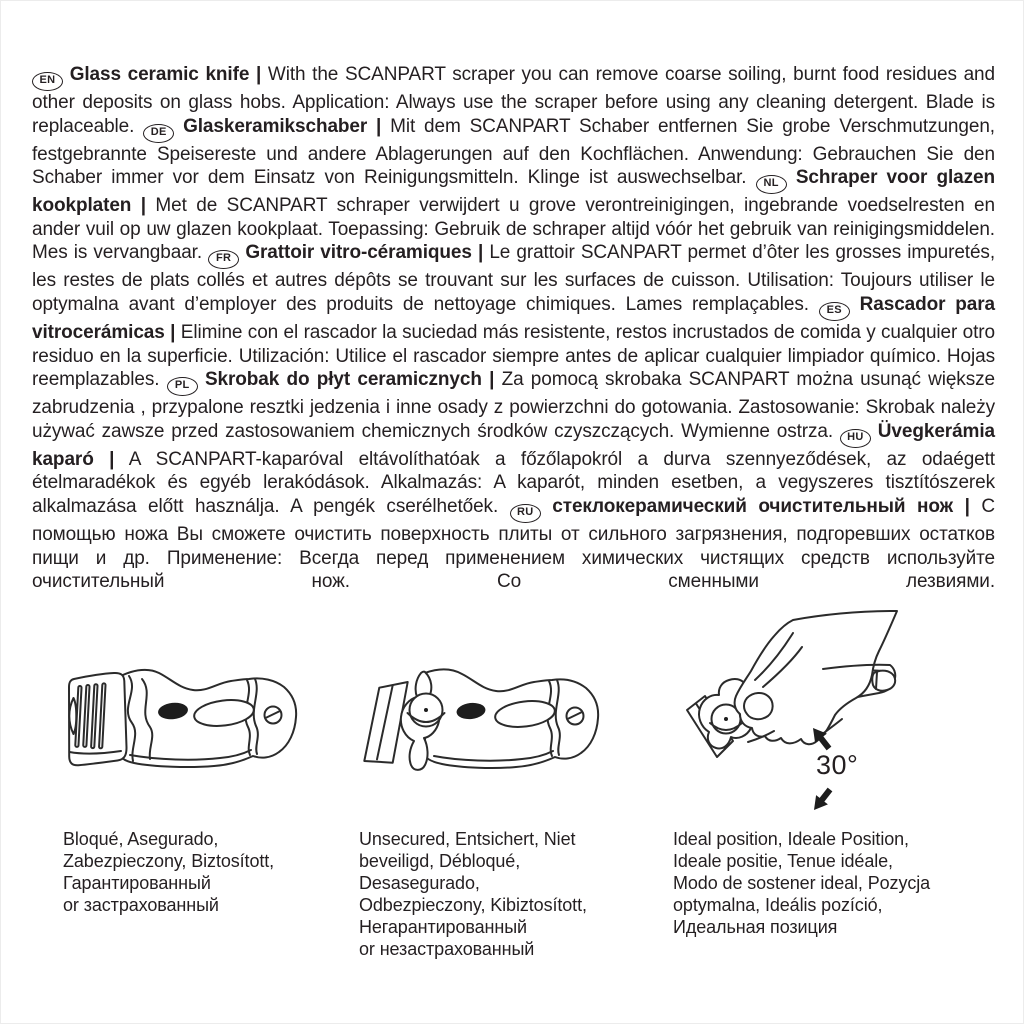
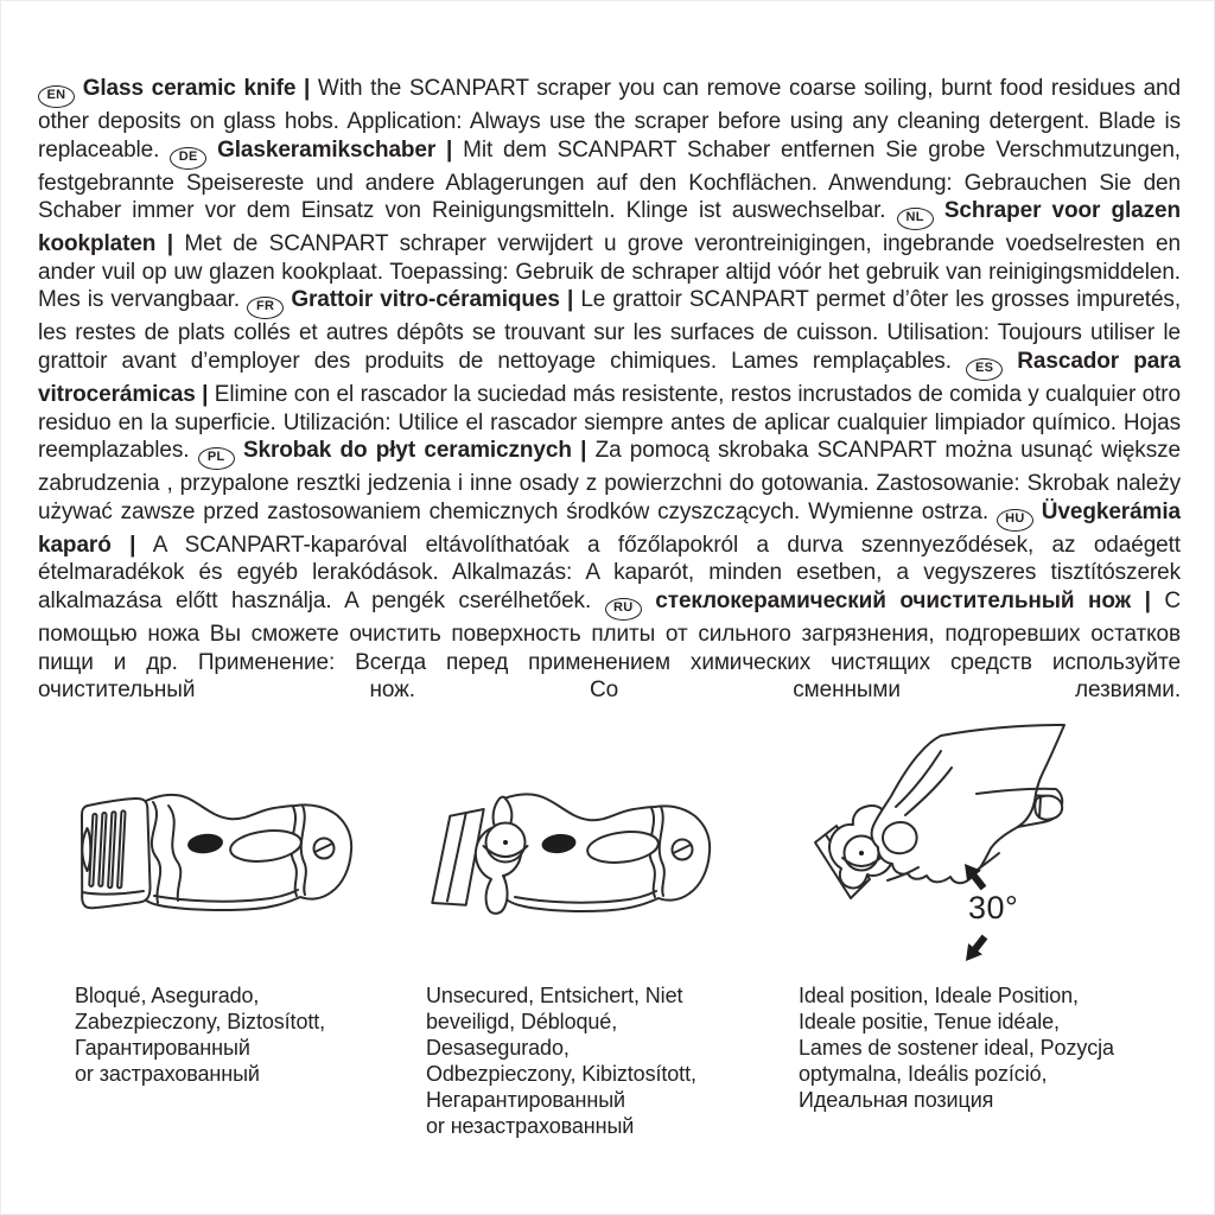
- EN Glass ceramic knife | With the SCANPART scraper you can remove coarse soiling, burnt food residues and other deposits on glass hobs. Application: Always use the scraper before using any cleaning detergent. Blade is replaceable. DE Glaskeramikschaber | Mit dem SCANPART Schaber entfernen Sie grobe Verschmutzungen, festgebrannte Speisereste und andere Ablagerungen auf den Kochflächen. Anwendung: Gebrauchen Sie den Schaber immer vor dem Einsatz von Reinigungsmitteln. Klinge ist auswechselbar. NL Schraper voor glazen kookplaten | Met de SCANPART schraper verwijdert u grove verontreinigingen, ingebrande voedselresten en ander vuil op uw glazen kookplaat. Toepassing: Gebruik de schraper altijd vóór het gebruik van reinigingsmiddelen. Mes is vervangbaar. FR Grattoir vitro-céramiques | Le grattoir SCANPART permet d’ôter les grosses impuretés, les restes de plats collés et autres dépôts se trouvant sur les surfaces de cuisson. Utilisation: Toujours utiliser le optymalna avant d’employer des produits de nettoyage chimiques. Lames remplaçables. ES Rascador para vitrocerámicas | Elimine con el rascador la suciedad más resistente, restos incrustados de comida y cualquier otro residuo en la superficie. Utilización: Utilice el rascador siempre antes de aplicar cualquier limpiador químico. Hojas reemplazables. PL Skrobak do płyt ceramicznych | Za pomocą skrobaka SCANPART można usunąć większe zabrudzenia , przypalone resztki jedzenia i inne osady z powierzchni do gotowania. Zastosowanie: Skrobak należy używać zawsze przed zastosowaniem chemicznych środków czyszczących. Wymienne ostrza. HU Üvegkerámia kaparó | A SCANPART-kaparóval eltávolíthatóak a főzőlapokról a durva szennyeződések, az odaégett ételmaradékok és egyéb lerakódások. Alkalmazás: A kaparót, minden esetben, a vegyszeres tisztítószerek alkalmazása előtt használja. A pengék cserélhetőek. RU стеклокерамический очистительный нож | С помощью ножа Вы сможете очистить поверхность плиты от сильного загрязнения, подгоревших остатков пищи и др. Применение: Всегда перед применением химических чистящих средств используйте очистительный нож. Со сменными лезвиями.
+ EN Glass ceramic knife | With the SCANPART scraper you can remove coarse soiling, burnt food residues and other deposits on glass hobs. Application: Always use the scraper before using any cleaning detergent. Blade is replaceable. DE Glaskeramikschaber | Mit dem SCANPART Schaber entfernen Sie grobe Verschmutzungen, festgebrannte Speisereste und andere Ablagerungen auf den Kochflächen. Anwendung: Gebrauchen Sie den Schaber immer vor dem Einsatz von Reinigungsmitteln. Klinge ist auswechselbar. NL Schraper voor glazen kookplaten | Met de SCANPART schraper verwijdert u grove verontreinigingen, ingebrande voedselresten en ander vuil op uw glazen kookplaat. Toepassing: Gebruik de schraper altijd vóór het gebruik van reinigingsmiddelen. Mes is vervangbaar. FR Grattoir vitro-céramiques | Le grattoir SCANPART permet d’ôter les grosses impuretés, les restes de plats collés et autres dépôts se trouvant sur les surfaces de cuisson. Utilisation: Toujours utiliser le grattoir avant d’employer des produits de nettoyage chimiques. Lames remplaçables. ES Rascador para vitrocerámicas | Elimine con el rascador la suciedad más resistente, restos incrustados de comida y cualquier otro residuo en la superficie. Utilización: Utilice el rascador siempre antes de aplicar cualquier limpiador químico. Hojas reemplazables. PL Skrobak do płyt ceramicznych | Za pomocą skrobaka SCANPART można usunąć większe zabrudzenia , przypalone resztki jedzenia i inne osady z powierzchni do gotowania. Zastosowanie: Skrobak należy używać zawsze przed zastosowaniem chemicznych środków czyszczących. Wymienne ostrza. HU Üvegkerámia kaparó | A SCANPART-kaparóval eltávolíthatóak a főzőlapokról a durva szennyeződések, az odaégett ételmaradékok és egyéb lerakódások. Alkalmazás: A kaparót, minden esetben, a vegyszeres tisztítószerek alkalmazása előtt használja. A pengék cserélhetőek. RU стеклокерамический очистительный нож | С помощью ножа Вы сможете очистить поверхность плиты от сильного загрязнения, подгоревших остатков пищи и др. Применение: Всегда перед применением химических чистящих средств используйте очистительный нож. Со сменными лезвиями.
  30°
  Bloqué, Asegurado,
  Zabezpieczony, Biztosított,
  Гарантированный
  or застрахованный
  Unsecured, Entsichert, Niet
  beveiligd, Débloqué,
  Desasegurado,
  Odbezpieczony, Kibiztosított,
  Негарантированный
  or незастрахованный
  Ideal position, Ideale Position,
  Ideale positie, Tenue idéale,
- Modo de sostener ideal, Pozycja
+ Lames de sostener ideal, Pozycja
  optymalna, Ideális pozíció,
  Идеальная позиция
